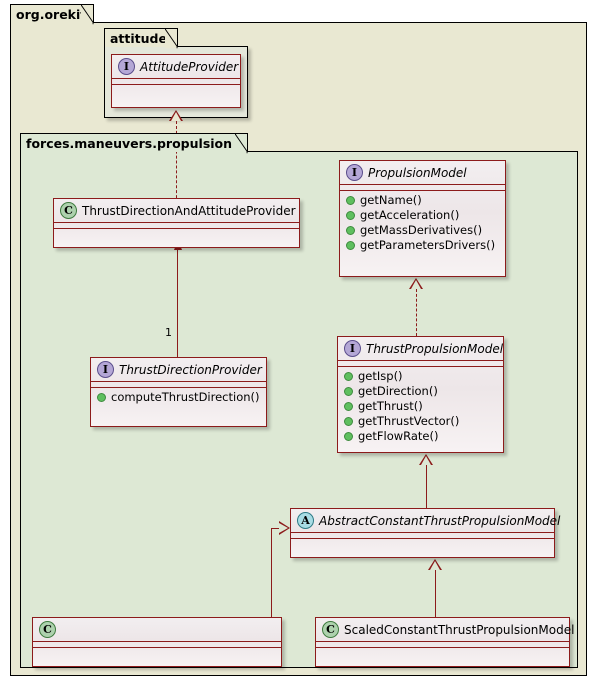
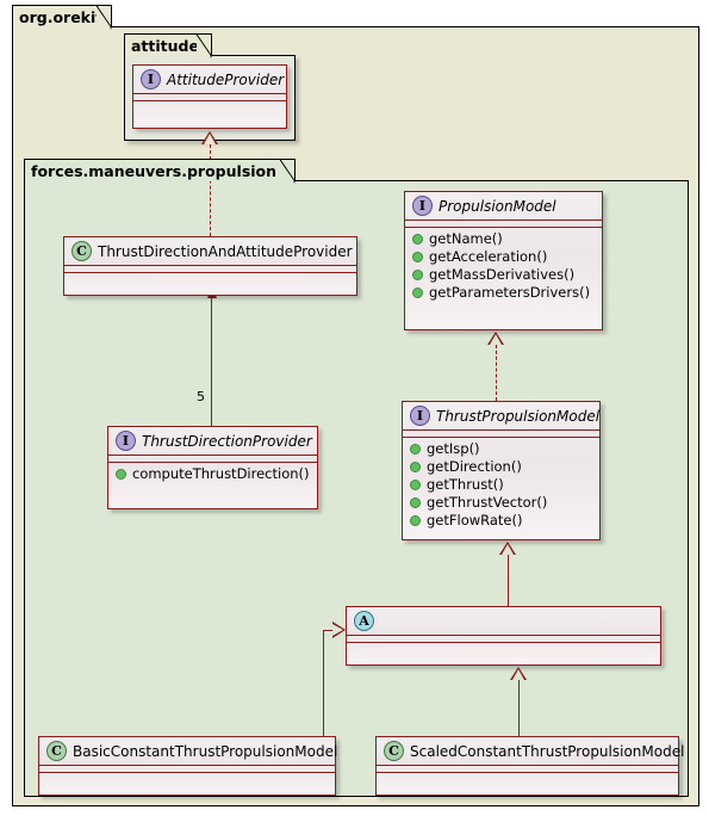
  org.oreki
  attitude
  I
  AttitudeProvider
  forces.maneuvers.propulsion
  I
  PropulsionModel
  getName()
  getAcceleration()
  getMassDerivatives()
  getParametersDrivers()
  C
  ThrustDirectionAndAttitudeProvider
- 1
+ 5
  I
  ThrustDirectionProvider
  computeThrustDirection()
  I
  ThrustPropulsionModel
  getIsp()
  getDirection()
  getThrust()
  getThrustVector()
  getFlowRate()
  A
- AbstractConstantThrustPropulsionModel
  C
+ BasicConstantThrustPropulsionModel
  C
  ScaledConstantThrustPropulsionModel
